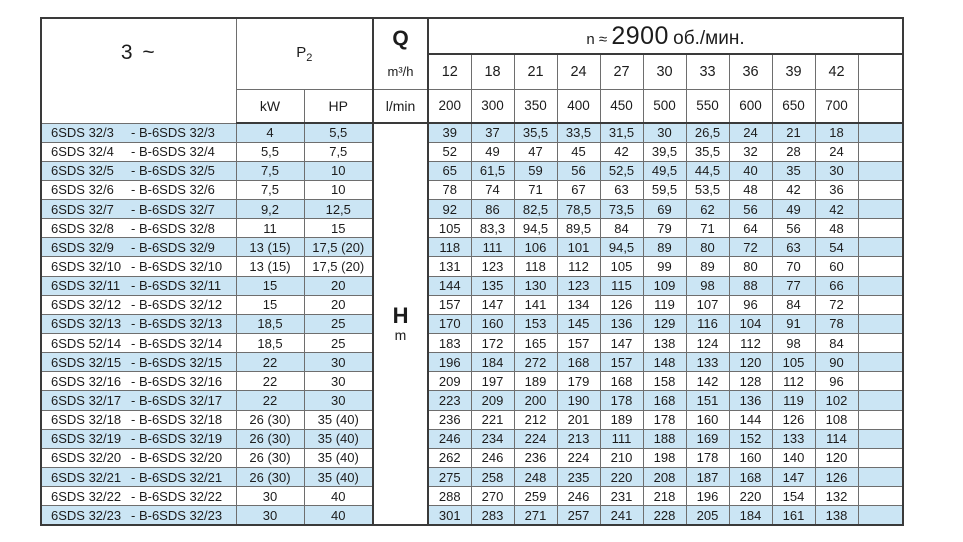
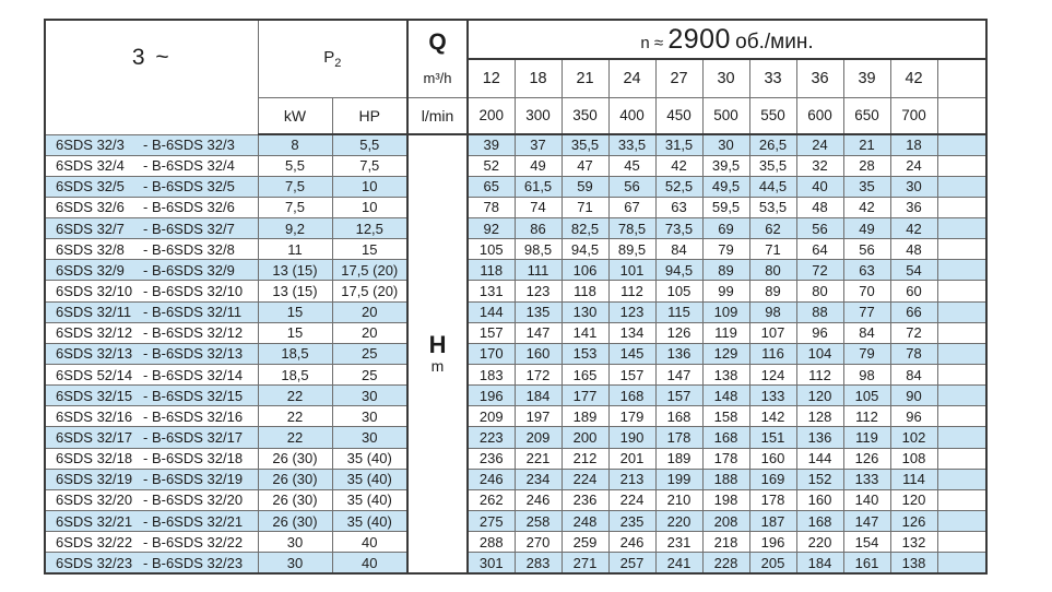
  3 ~	P2	Q m³/h	n ≈ 2900 об./мин.
  12	18	21	24	27	30	33	36	39	42
  kW	HP	l/min	200	300	350	400	450	500	550	600	650	700
- 6SDS 32/3 - B-6SDS 32/3	4	5,5	Hm	39	37	35,5	33,5	31,5	30	26,5	24	21	18
+ 6SDS 32/3 - B-6SDS 32/3	8	5,5	Hm	39	37	35,5	33,5	31,5	30	26,5	24	21	18
  6SDS 32/4 - B-6SDS 32/4	5,5	7,5	52	49	47	45	42	39,5	35,5	32	28	24
  6SDS 32/5 - B-6SDS 32/5	7,5	10	65	61,5	59	56	52,5	49,5	44,5	40	35	30
  6SDS 32/6 - B-6SDS 32/6	7,5	10	78	74	71	67	63	59,5	53,5	48	42	36
  6SDS 32/7 - B-6SDS 32/7	9,2	12,5	92	86	82,5	78,5	73,5	69	62	56	49	42
- 6SDS 32/8 - B-6SDS 32/8	11	15	105	83,3	94,5	89,5	84	79	71	64	56	48
+ 6SDS 32/8 - B-6SDS 32/8	11	15	105	98,5	94,5	89,5	84	79	71	64	56	48
  6SDS 32/9 - B-6SDS 32/9	13 (15)	17,5 (20)	118	111	106	101	94,5	89	80	72	63	54
  6SDS 32/10 - B-6SDS 32/10	13 (15)	17,5 (20)	131	123	118	112	105	99	89	80	70	60
  6SDS 32/11 - B-6SDS 32/11	15	20	144	135	130	123	115	109	98	88	77	66
  6SDS 32/12 - B-6SDS 32/12	15	20	157	147	141	134	126	119	107	96	84	72
- 6SDS 32/13 - B-6SDS 32/13	18,5	25	170	160	153	145	136	129	116	104	91	78
+ 6SDS 32/13 - B-6SDS 32/13	18,5	25	170	160	153	145	136	129	116	104	79	78
  6SDS 52/14 - B-6SDS 32/14	18,5	25	183	172	165	157	147	138	124	112	98	84
- 6SDS 32/15 - B-6SDS 32/15	22	30	196	184	272	168	157	148	133	120	105	90
+ 6SDS 32/15 - B-6SDS 32/15	22	30	196	184	177	168	157	148	133	120	105	90
  6SDS 32/16 - B-6SDS 32/16	22	30	209	197	189	179	168	158	142	128	112	96
  6SDS 32/17 - B-6SDS 32/17	22	30	223	209	200	190	178	168	151	136	119	102
  6SDS 32/18 - B-6SDS 32/18	26 (30)	35 (40)	236	221	212	201	189	178	160	144	126	108
- 6SDS 32/19 - B-6SDS 32/19	26 (30)	35 (40)	246	234	224	213	111	188	169	152	133	114
+ 6SDS 32/19 - B-6SDS 32/19	26 (30)	35 (40)	246	234	224	213	199	188	169	152	133	114
  6SDS 32/20 - B-6SDS 32/20	26 (30)	35 (40)	262	246	236	224	210	198	178	160	140	120
  6SDS 32/21 - B-6SDS 32/21	26 (30)	35 (40)	275	258	248	235	220	208	187	168	147	126
  6SDS 32/22 - B-6SDS 32/22	30	40	288	270	259	246	231	218	196	220	154	132
  6SDS 32/23 - B-6SDS 32/23	30	40	301	283	271	257	241	228	205	184	161	138
